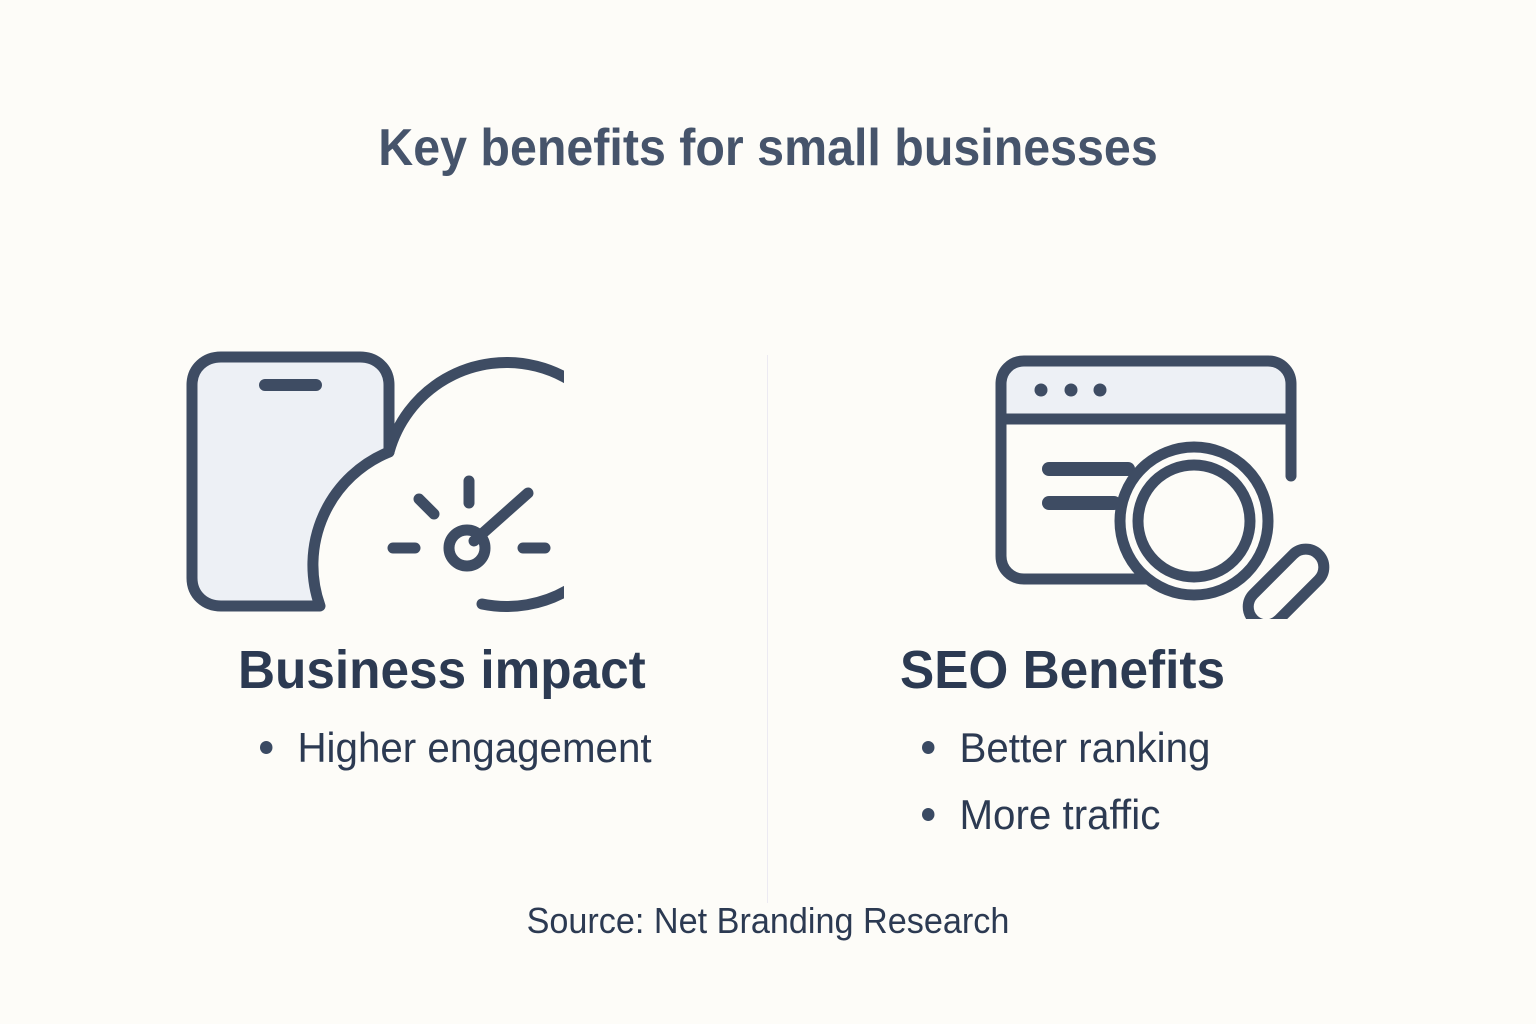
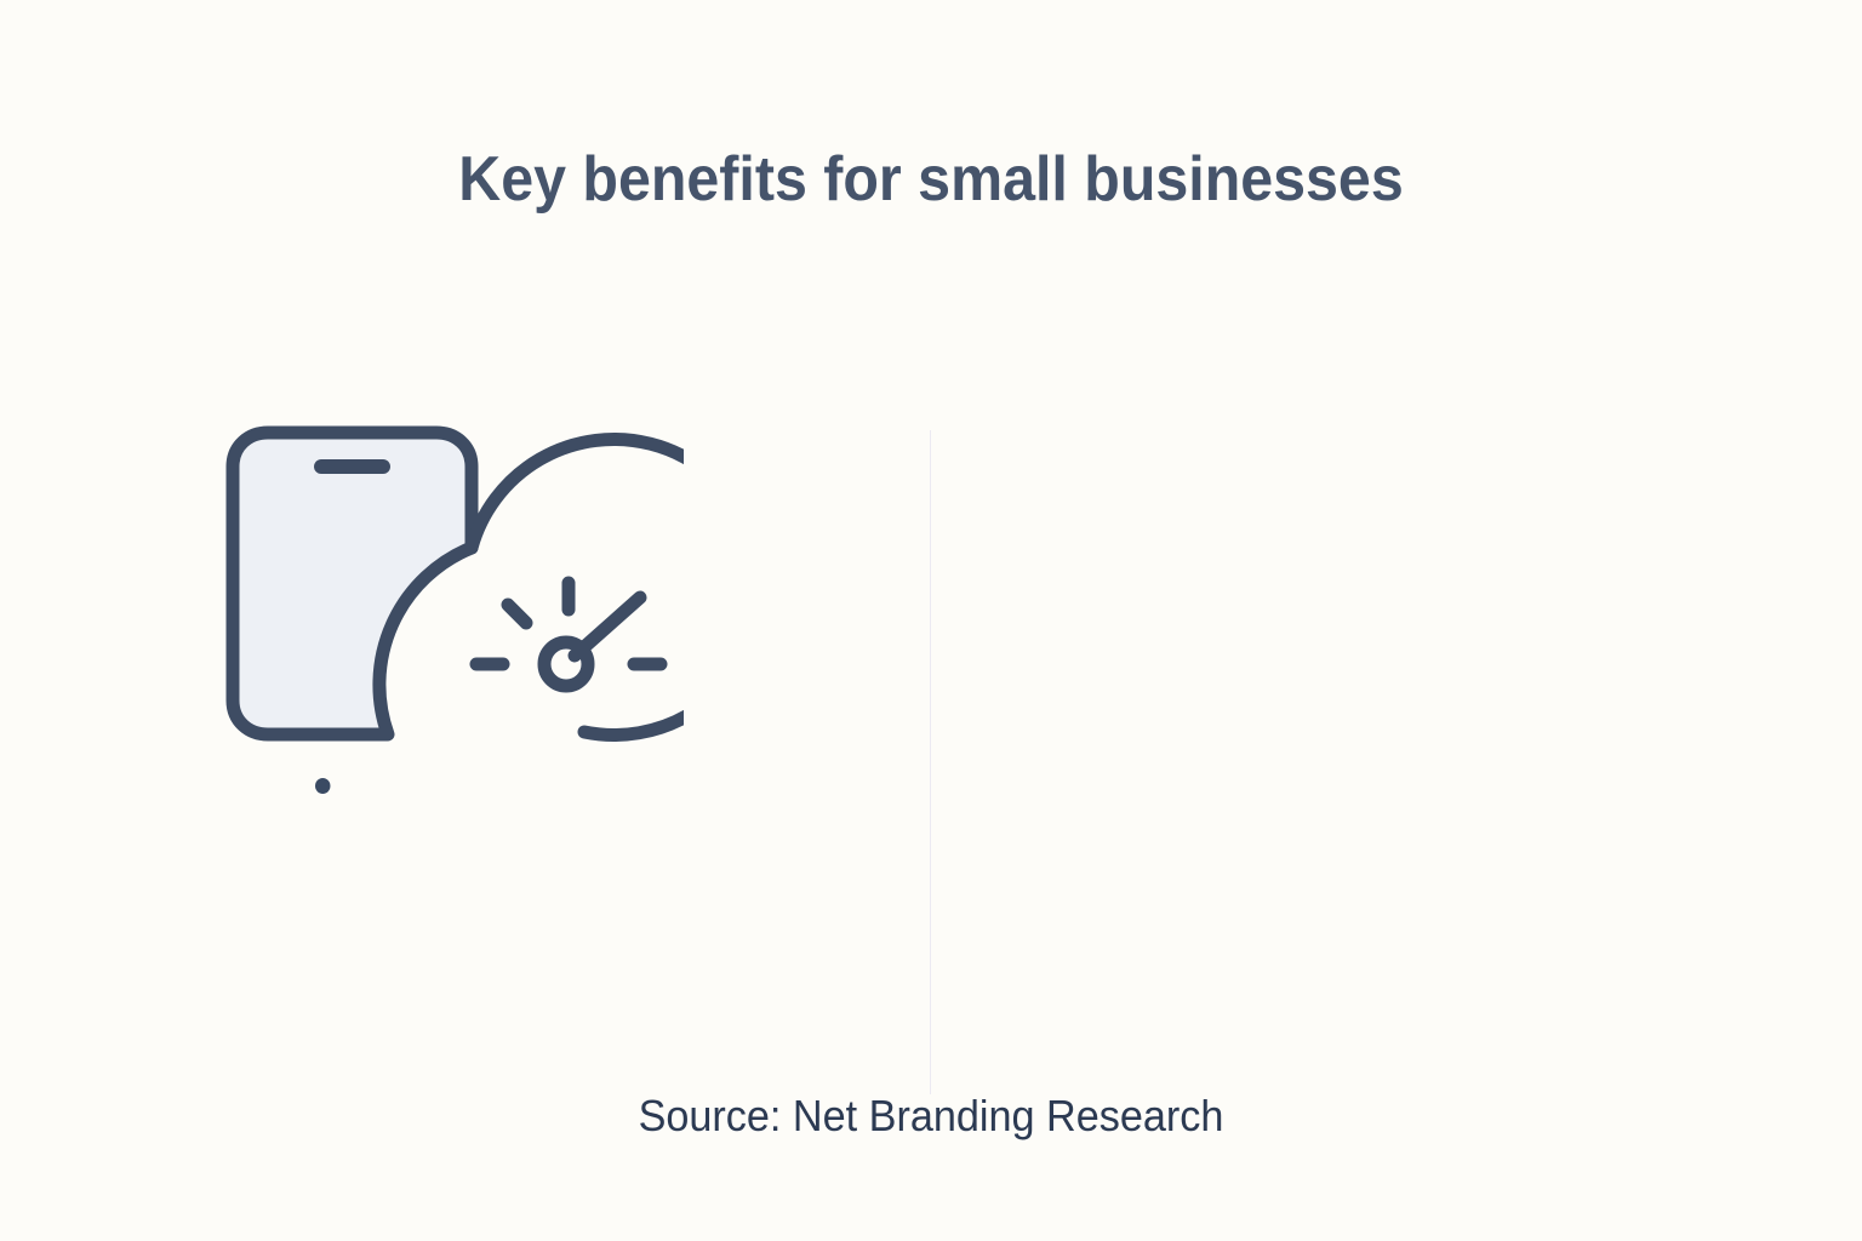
  Key benefits for small businesses
- Business impact
- Higher engagement
- SEO Benefits
- Better ranking
- More traffic
  Source: Net Branding Research
